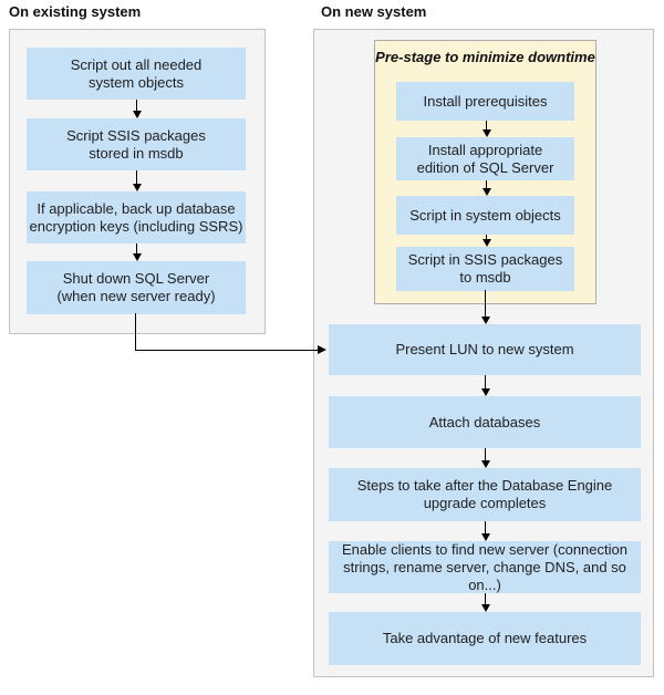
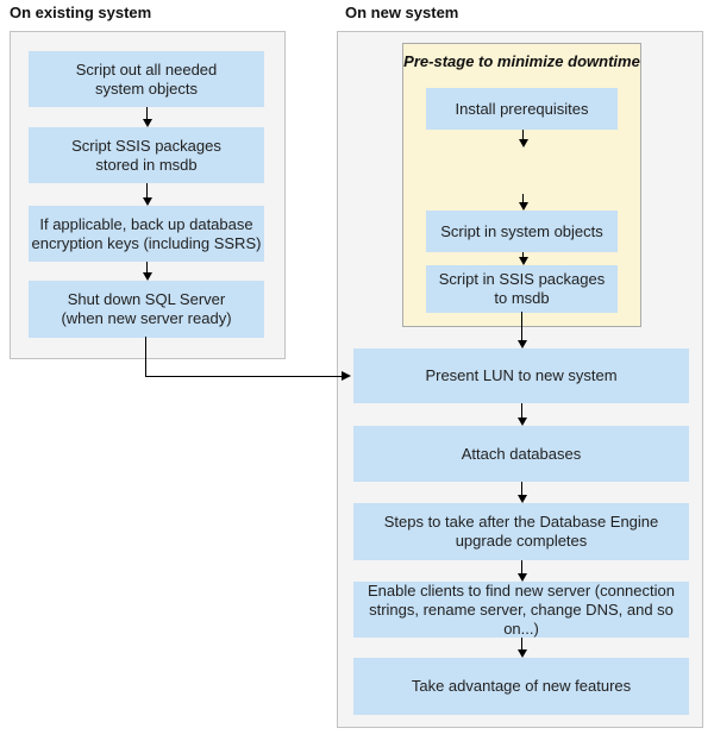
  On existing system
  On new system
  Script out all needed
  system objects
  Script SSIS packages
  stored in msdb
  If applicable, back up database
  encryption keys (including SSRS)
  Shut down SQL Server
  (when new server ready)
  Pre-stage to minimize downtime
  Install prerequisites
- Install appropriate
- edition of SQL Server
  Script in system objects
  Script in SSIS packages
  to msdb
  Present LUN to new system
  Attach databases
  Steps to take after the Database Engine
  upgrade completes
  Enable clients to find new server (connection
  strings, rename server, change DNS, and so on...)
  Take advantage of new features
